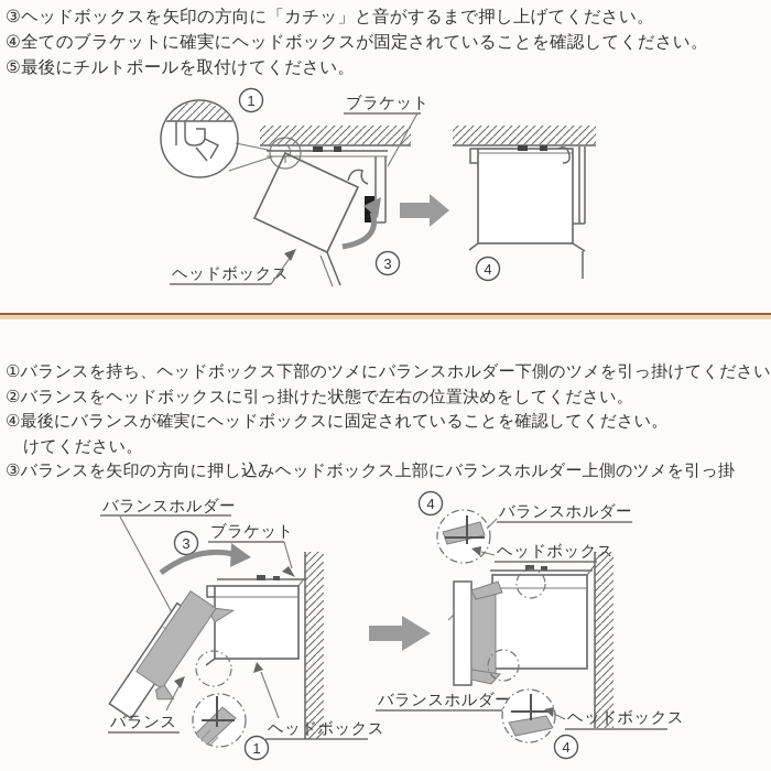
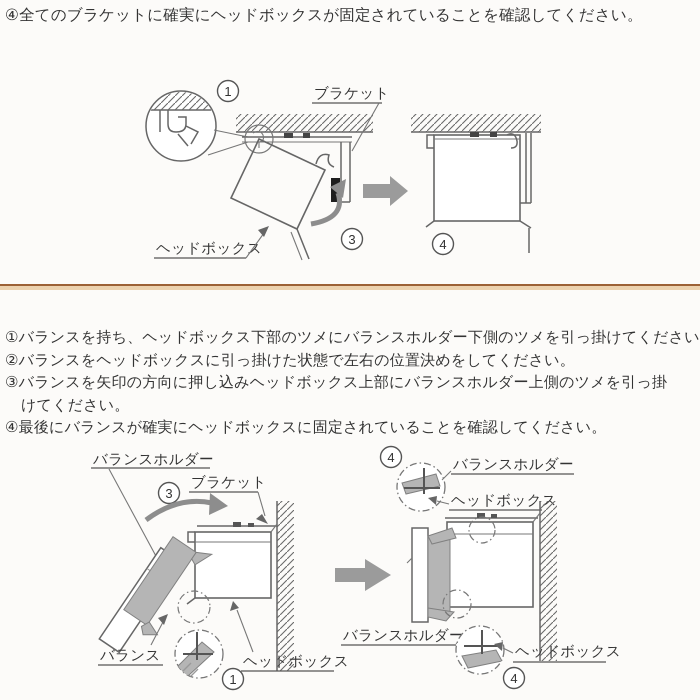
- ③ヘッドボックスを矢印の方向に「カチッ」と音がするまで押し上げてください。
  ④全てのブラケットに確実にヘッドボックスが固定されていることを確認してください。
- ⑤最後にチルトポールを取付けてください。
  1
  3
  ブラケット
  4
  ヘッドボックス
  ①バランスを持ち、ヘッドボックス下部のツメにバランスホルダー下側のツメを引っ掛けてください
  ②バランスをヘッドボックスに引っ掛けた状態で左右の位置決めをしてください。
- ④最後にバランスが確実にヘッドボックスに固定されていることを確認してください。
+ ③バランスを矢印の方向に押し込みヘッドボックス上部にバランスホルダー上側のツメを引っ掛
  けてください。
- ③バランスを矢印の方向に押し込みヘッドボックス上部にバランスホルダー上側のツメを引っ掛
+ ④最後にバランスが確実にヘッドボックスに固定されていることを確認してください。
  バランスホルダー
  3
  ブラケット
  1
  バランス
  ヘッドボックス
  4
  バランスホルダー
  ヘッドボック
  バランスホルダー
  ヘッドボックス
  4
